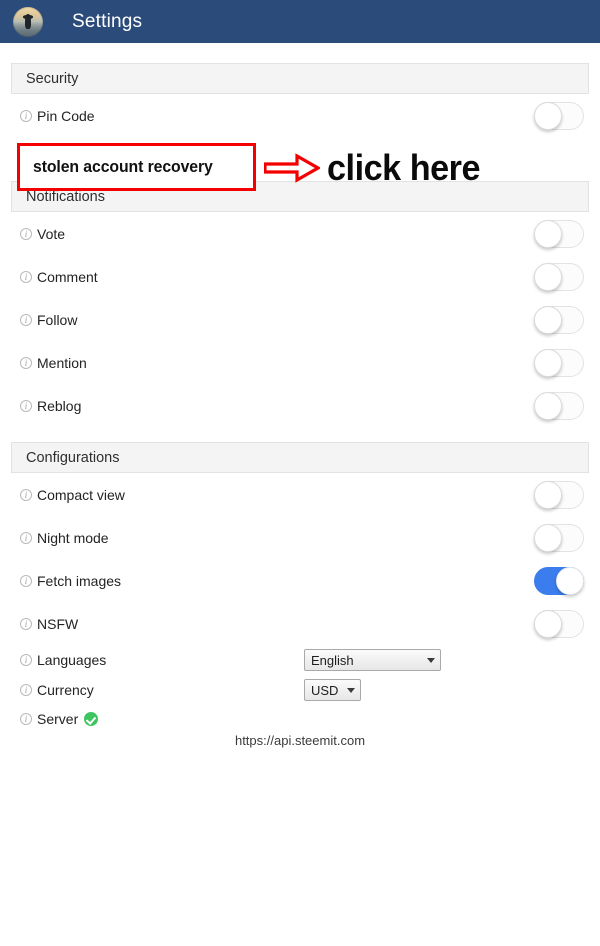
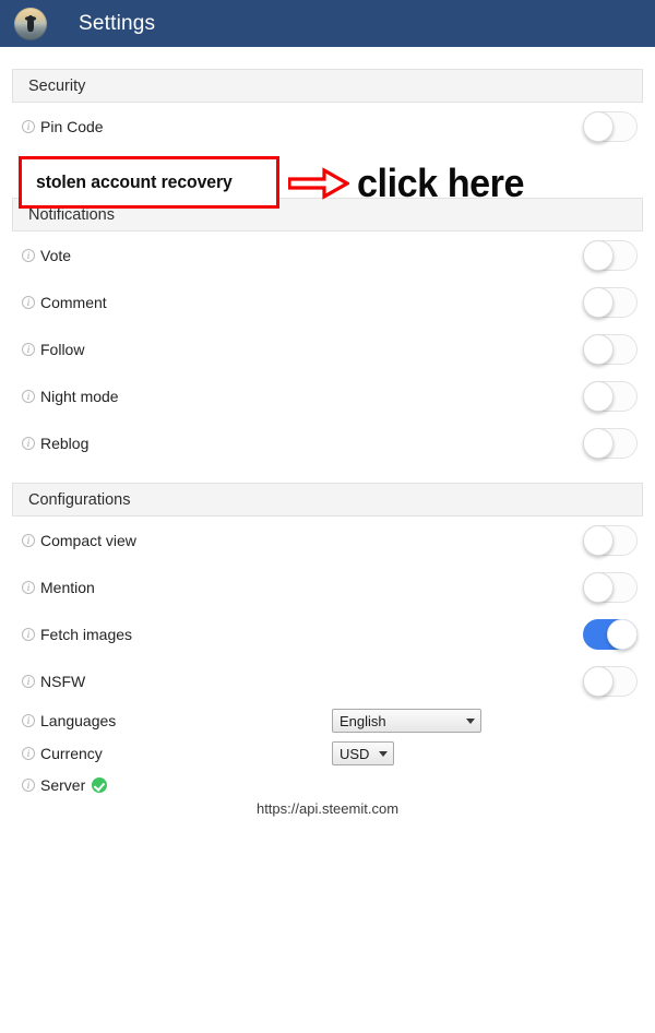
  Settings
  Security
  i
  Pin Code
  Notifications
  i
  Vote
  i
  Comment
  i
  Follow
  i
- Mention
+ Night mode
  i
  Reblog
  Configurations
  i
  Compact view
  i
- Night mode
+ Mention
  i
  Fetch images
  i
  NSFW
  i
  Languages
  English
  i
  Currency
  USD
  i
  Server
  https://api.steemit.com
  stolen account recovery
  click here
